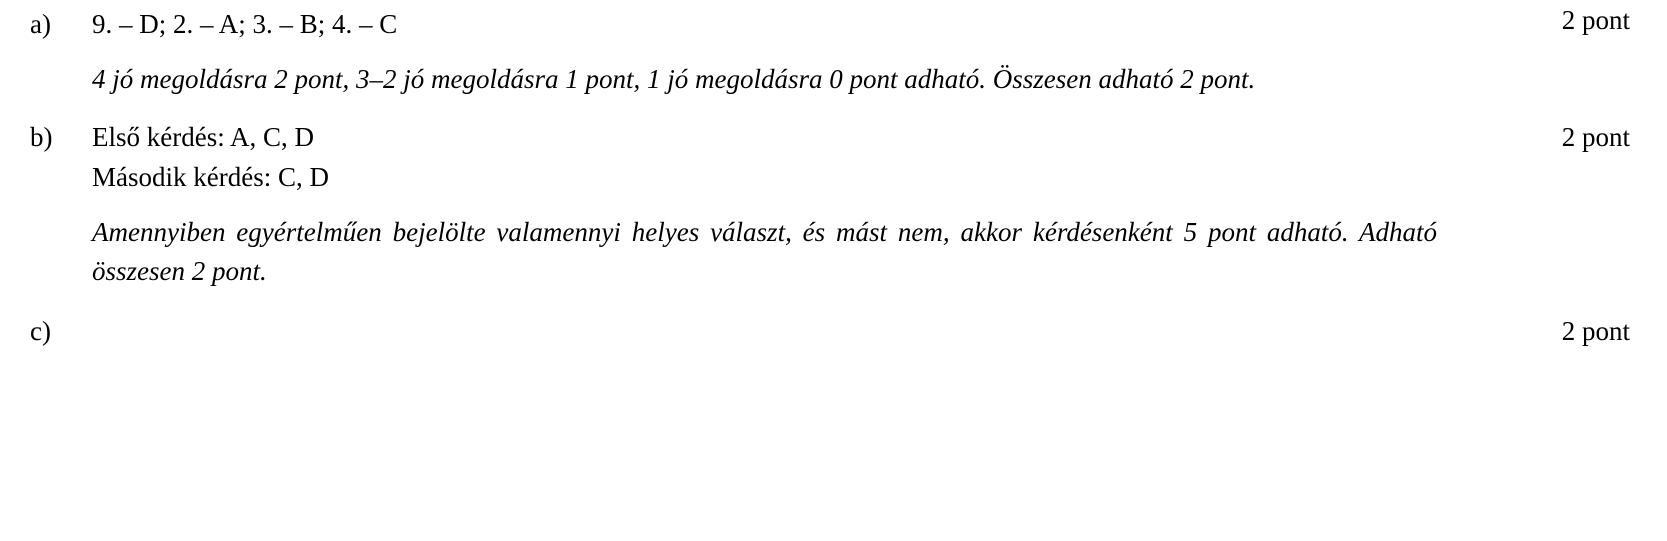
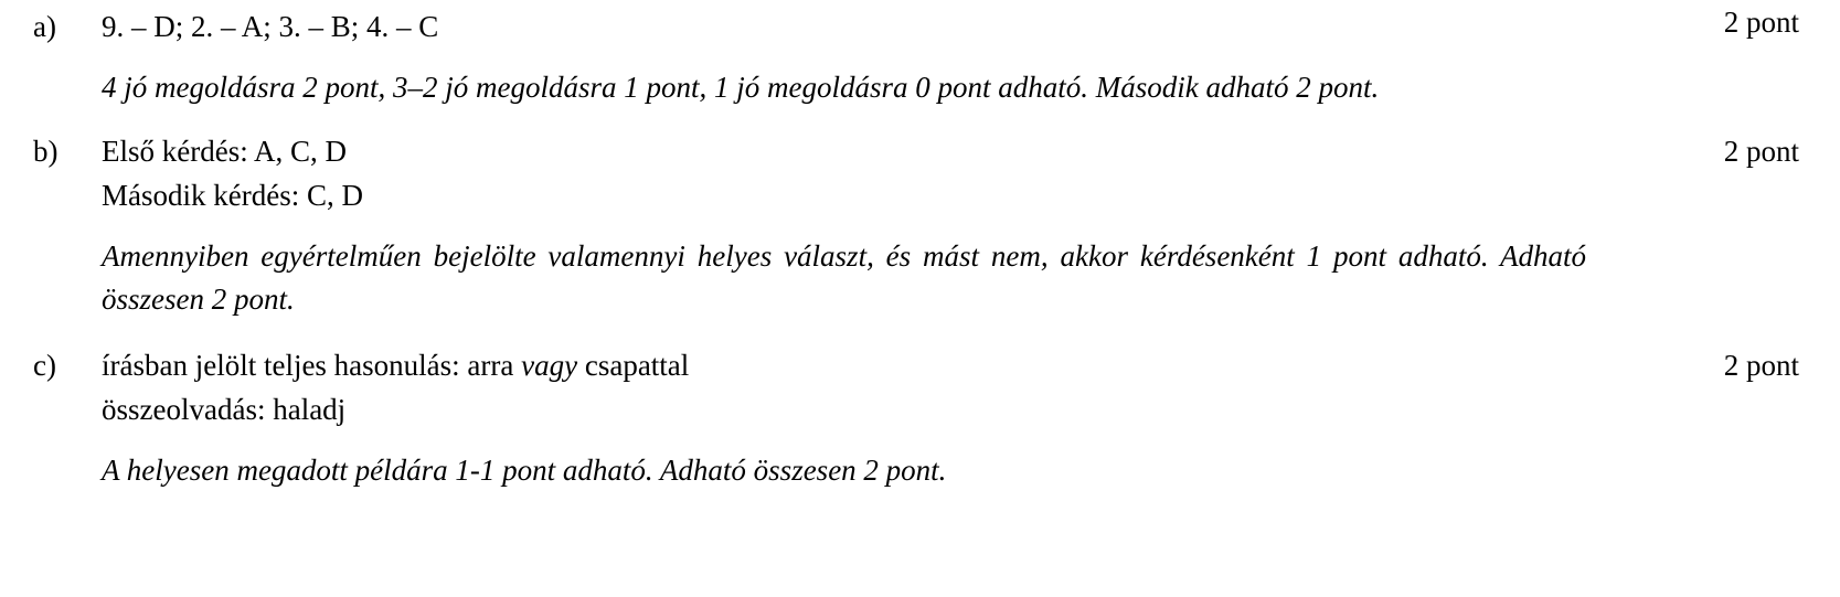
  a)
  9. – D; 2. – A; 3. – B; 4. – C
- 4 jó megoldásra 2 pont, 3–2 jó megoldásra 1 pont, 1 jó megoldásra 0 pont adható. Összesen adható 2 pont.
+ 4 jó megoldásra 2 pont, 3–2 jó megoldásra 1 pont, 1 jó megoldásra 0 pont adható. Második adható 2 pont.
  2 pont
  b)
  Első kérdés: A, C, D
  Második kérdés: C, D
- Amennyiben egyértelműen bejelölte valamennyi helyes választ, és mást nem, akkor kérdésenként 5 pont adható. Adható összesen 2 pont.
+ Amennyiben egyértelműen bejelölte valamennyi helyes választ, és mást nem, akkor kérdésenként 1 pont adható. Adható összesen 2 pont.
  2 pont
  c)
+ írásban jelölt teljes hasonulás: arra vagy csapattal
+ összeolvadás: haladj
+ A helyesen megadott példára 1-1 pont adható. Adható összesen 2 pont.
  2 pont
